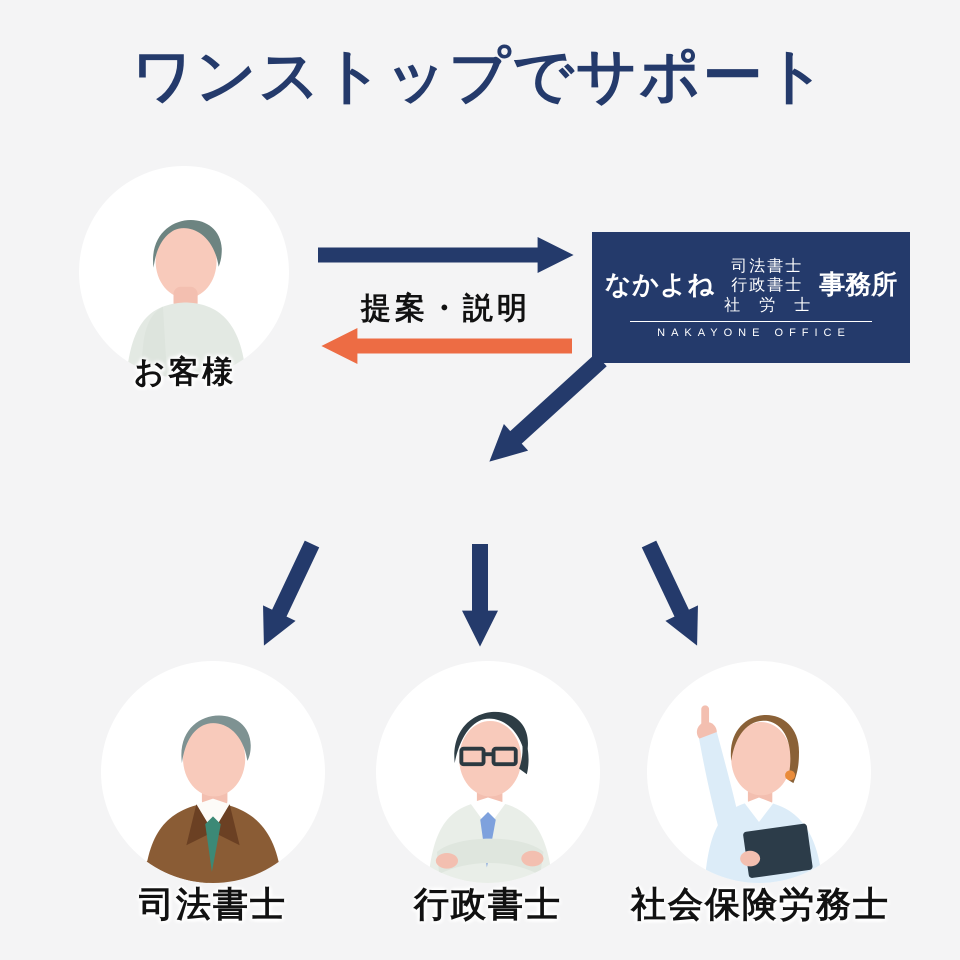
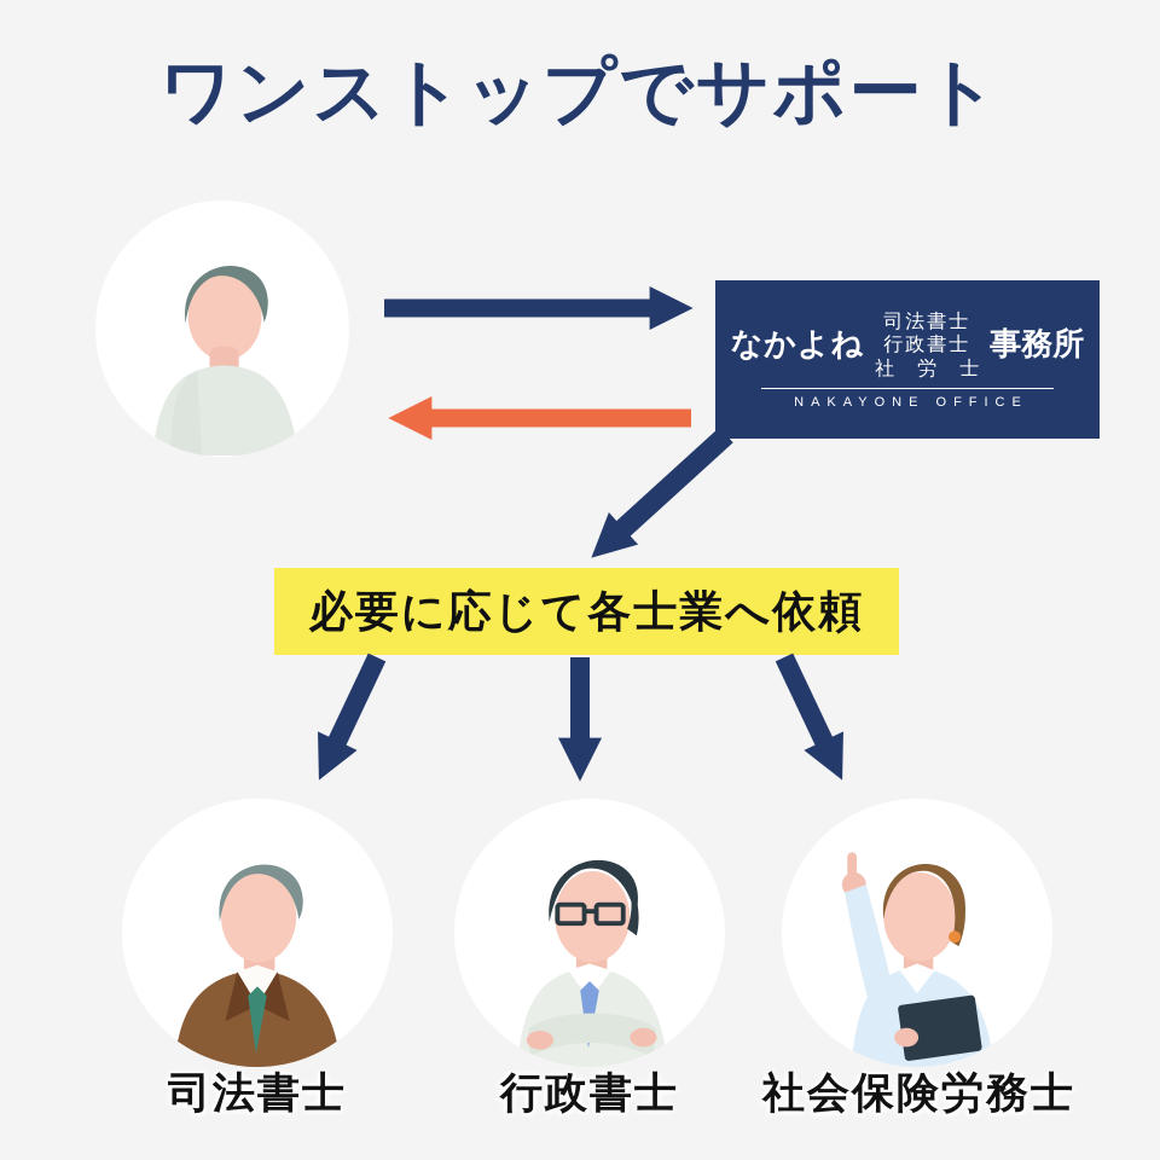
  ワンストップでサポート
- お客様
- 提案・説明
  なかよね
  司法書士
  行政書士
  社 労 士
  事務所
  NAKAYONE OFFICE
+ 必要に応じて各士業へ依頼
  司法書士
  行政書士
  社会保険労務士
